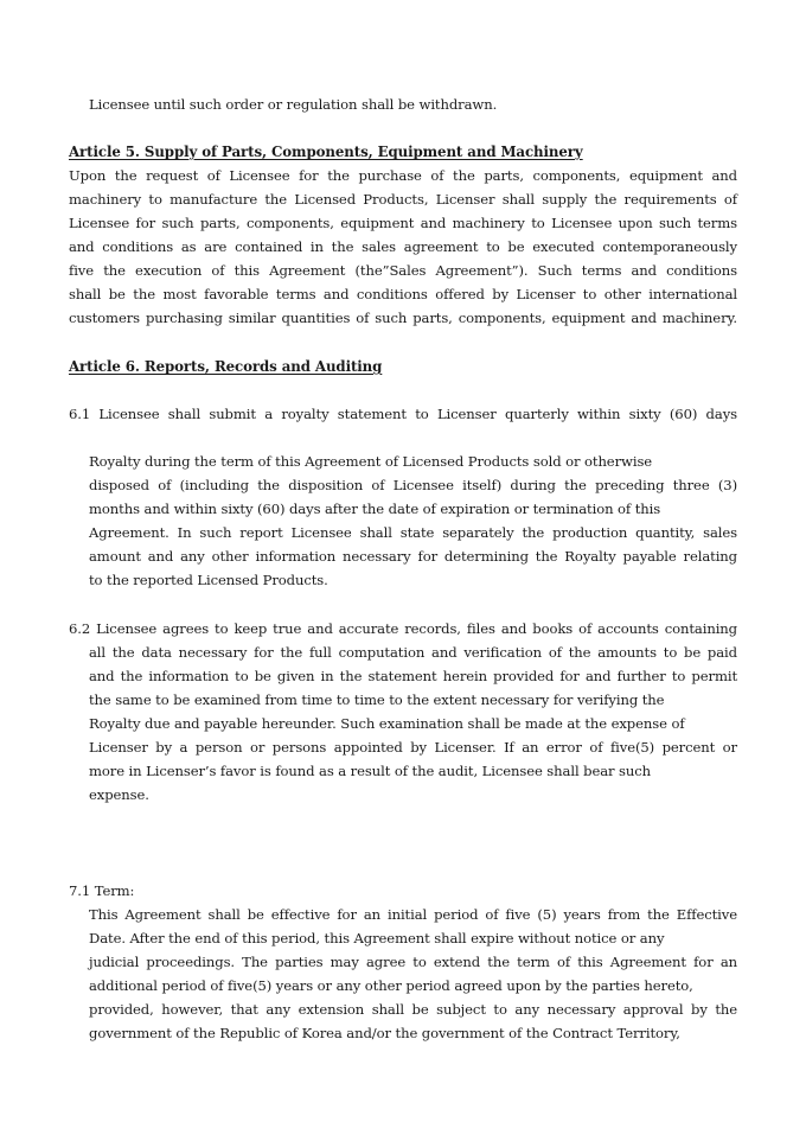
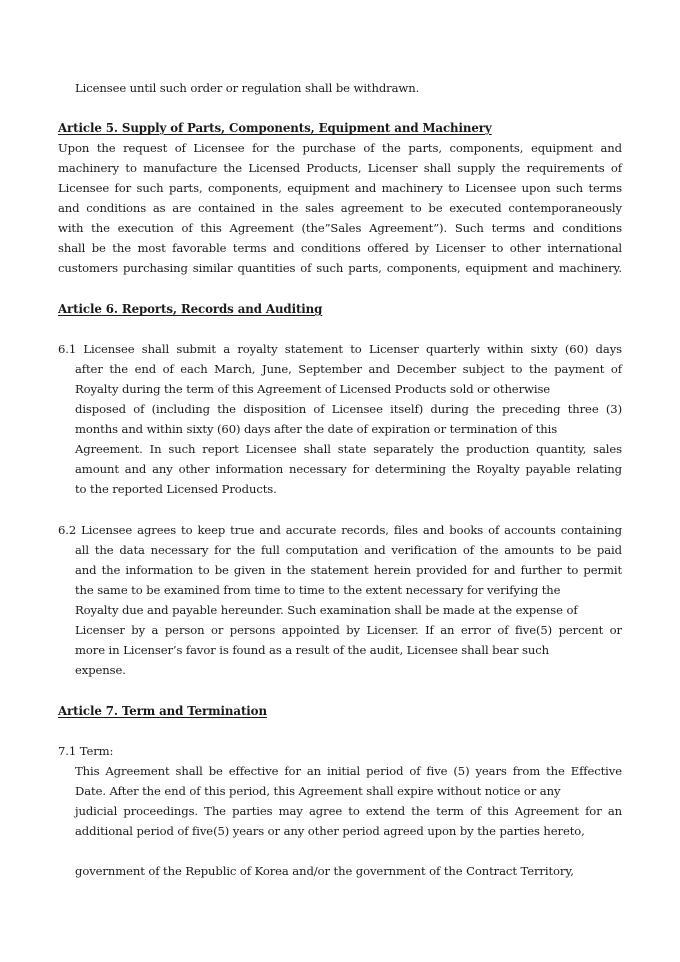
  Licensee until such order or regulation shall be withdrawn.
  Article 5. Supply of Parts, Components, Equipment and Machinery
  Upon the request of Licensee for the purchase of the parts, components, equipment and
  machinery to manufacture the Licensed Products, Licenser shall supply the requirements of
  Licensee for such parts, components, equipment and machinery to Licensee upon such terms
  and conditions as are contained in the sales agreement to be executed contemporaneously
- five the execution of this Agreement (the”Sales Agreement”). Such terms and conditions
+ with the execution of this Agreement (the”Sales Agreement”). Such terms and conditions
  shall be the most favorable terms and conditions offered by Licenser to other international
  customers purchasing similar quantities of such parts, components, equipment and machinery.
  Article 6. Reports, Records and Auditing
  6.1 Licensee shall submit a royalty statement to Licenser quarterly within sixty (60) days
+ after the end of each March, June, September and December subject to the payment of
  Royalty during the term of this Agreement of Licensed Products sold or otherwise
  disposed of (including the disposition of Licensee itself) during the preceding three (3)
  months and within sixty (60) days after the date of expiration or termination of this
  Agreement. In such report Licensee shall state separately the production quantity, sales
  amount and any other information necessary for determining the Royalty payable relating
  to the reported Licensed Products.
  6.2 Licensee agrees to keep true and accurate records, files and books of accounts containing
  all the data necessary for the full computation and verification of the amounts to be paid
  and the information to be given in the statement herein provided for and further to permit
  the same to be examined from time to time to the extent necessary for verifying the
  Royalty due and payable hereunder. Such examination shall be made at the expense of
  Licenser by a person or persons appointed by Licenser. If an error of five(5) percent or
  more in Licenser’s favor is found as a result of the audit, Licensee shall bear such
  expense.
+ Article 7. Term and Termination
  7.1 Term:
  This Agreement shall be effective for an initial period of five (5) years from the Effective
  Date. After the end of this period, this Agreement shall expire without notice or any
  judicial proceedings. The parties may agree to extend the term of this Agreement for an
  additional period of five(5) years or any other period agreed upon by the parties hereto,
- provided, however, that any extension shall be subject to any necessary approval by the
  government of the Republic of Korea and/or the government of the Contract Territory,
